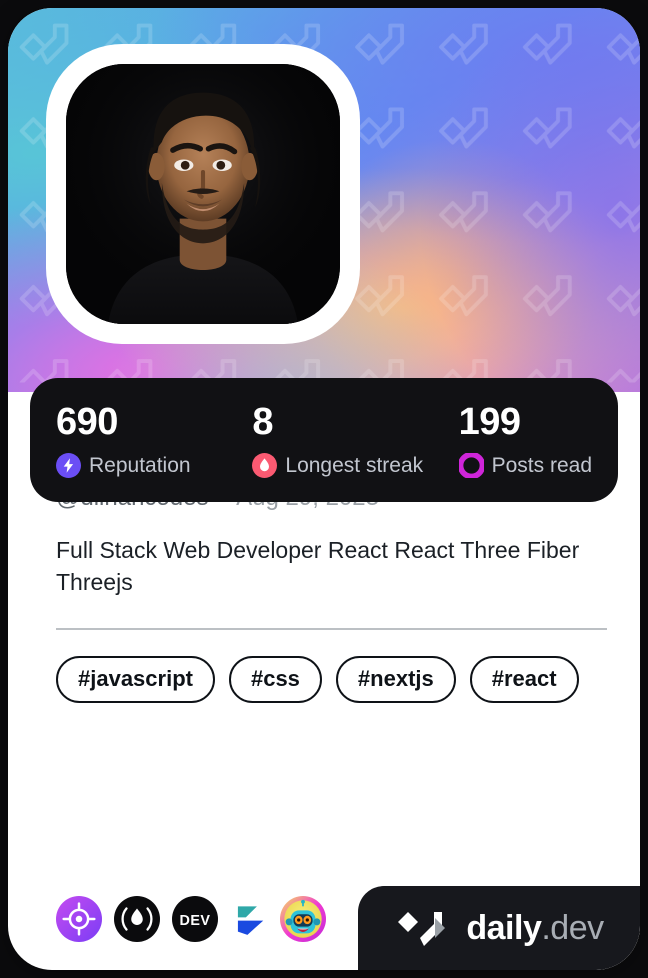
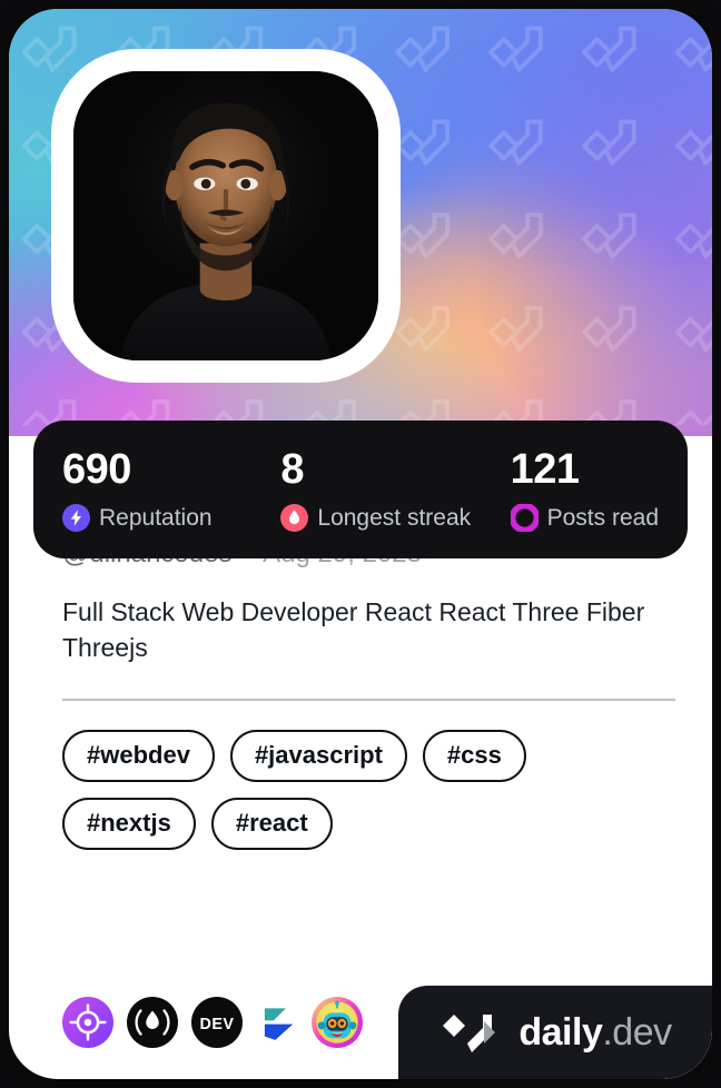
  690
  Reputation
  8
  Longest streak
- 199
+ 121
  Posts read
  Full Stack Web Developer React React Three Fiber Threejs
+ #webdev
  #javascript
  #css
  #nextjs
  #react
  DEV
  daily.dev
